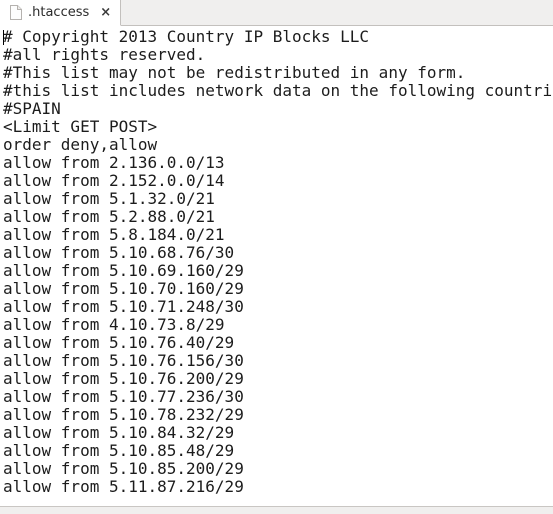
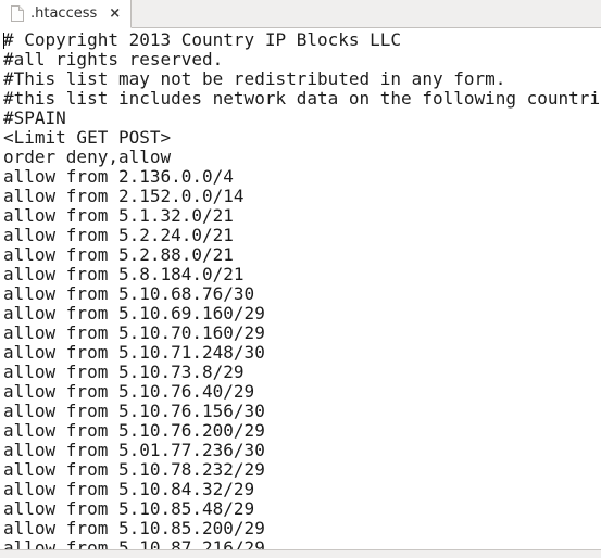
  .htaccess
  ×
  # Copyright 2013 Country IP Blocks LLC
  #all rights reserved.
  #This list may not be redistributed in any form.
  #this list includes network data on the following countri
  #SPAIN
  <Limit GET POST>
  order deny,allow
- allow from 2.136.0.0/13
+ allow from 2.136.0.0/4
  allow from 2.152.0.0/14
  allow from 5.1.32.0/21
+ allow from 5.2.24.0/21
  allow from 5.2.88.0/21
  allow from 5.8.184.0/21
  allow from 5.10.68.76/30
  allow from 5.10.69.160/29
  allow from 5.10.70.160/29
  allow from 5.10.71.248/30
- allow from 4.10.73.8/29
+ allow from 5.10.73.8/29
  allow from 5.10.76.40/29
  allow from 5.10.76.156/30
  allow from 5.10.76.200/29
- allow from 5.10.77.236/30
+ allow from 5.01.77.236/30
  allow from 5.10.78.232/29
  allow from 5.10.84.32/29
  allow from 5.10.85.48/29
  allow from 5.10.85.200/29
- allow from 5.11.87.216/29
+ allow from 5.10.87.216/29
